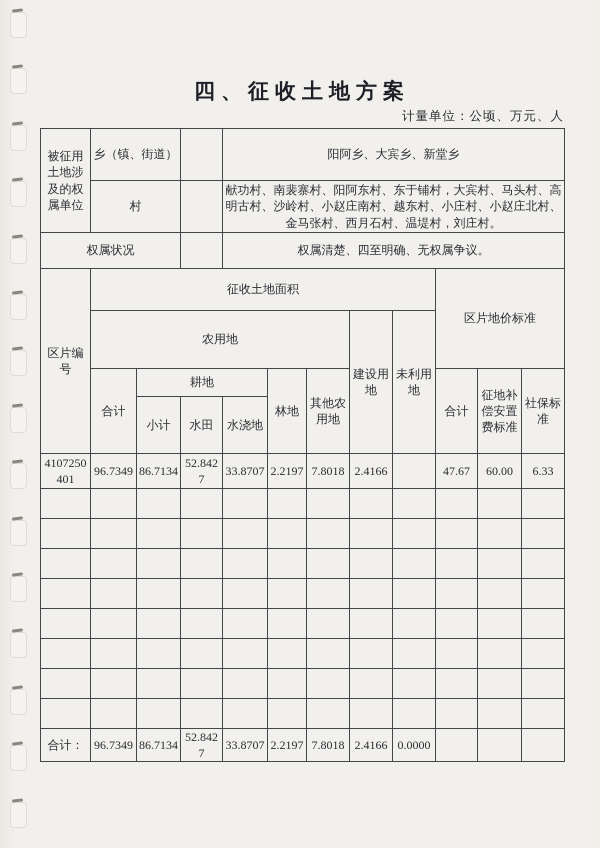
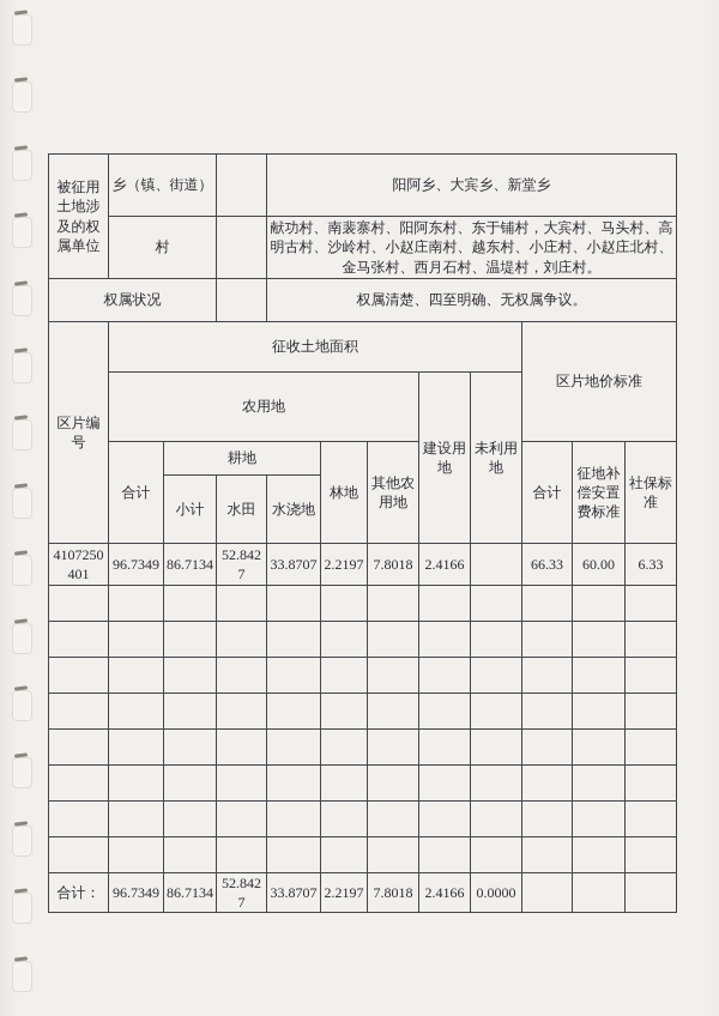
- 四、征收土地方案
- 计量单位：公顷、万元、人
  被征用土地涉及的权属单位	乡（镇、街道）		阳阿乡、大宾乡、新堂乡
  村		献功村、南裴寨村、阳阿东村、东于铺村，大宾村、马头村、高明古村、沙岭村、小赵庄南村、越东村、小庄村、小赵庄北村、金马张村、西月石村、温堤村，刘庄村。
  权属状况		权属清楚、四至明确、无权属争议。
  区片编号	征收土地面积	区片地价标准
  农用地	建设用地	未利用地
  合计	耕地	林地	其他农用地	合计	征地补偿安置费标准	社保标准
  小计	水田	水浇地
- 4107250401	96.7349	86.7134	52.8427	33.8707	2.2197	7.8018	2.4166		47.67	60.00	6.33
+ 4107250401	96.7349	86.7134	52.8427	33.8707	2.2197	7.8018	2.4166		66.33	60.00	6.33
  合计：	96.7349	86.7134	52.8427	33.8707	2.2197	7.8018	2.4166	0.0000
